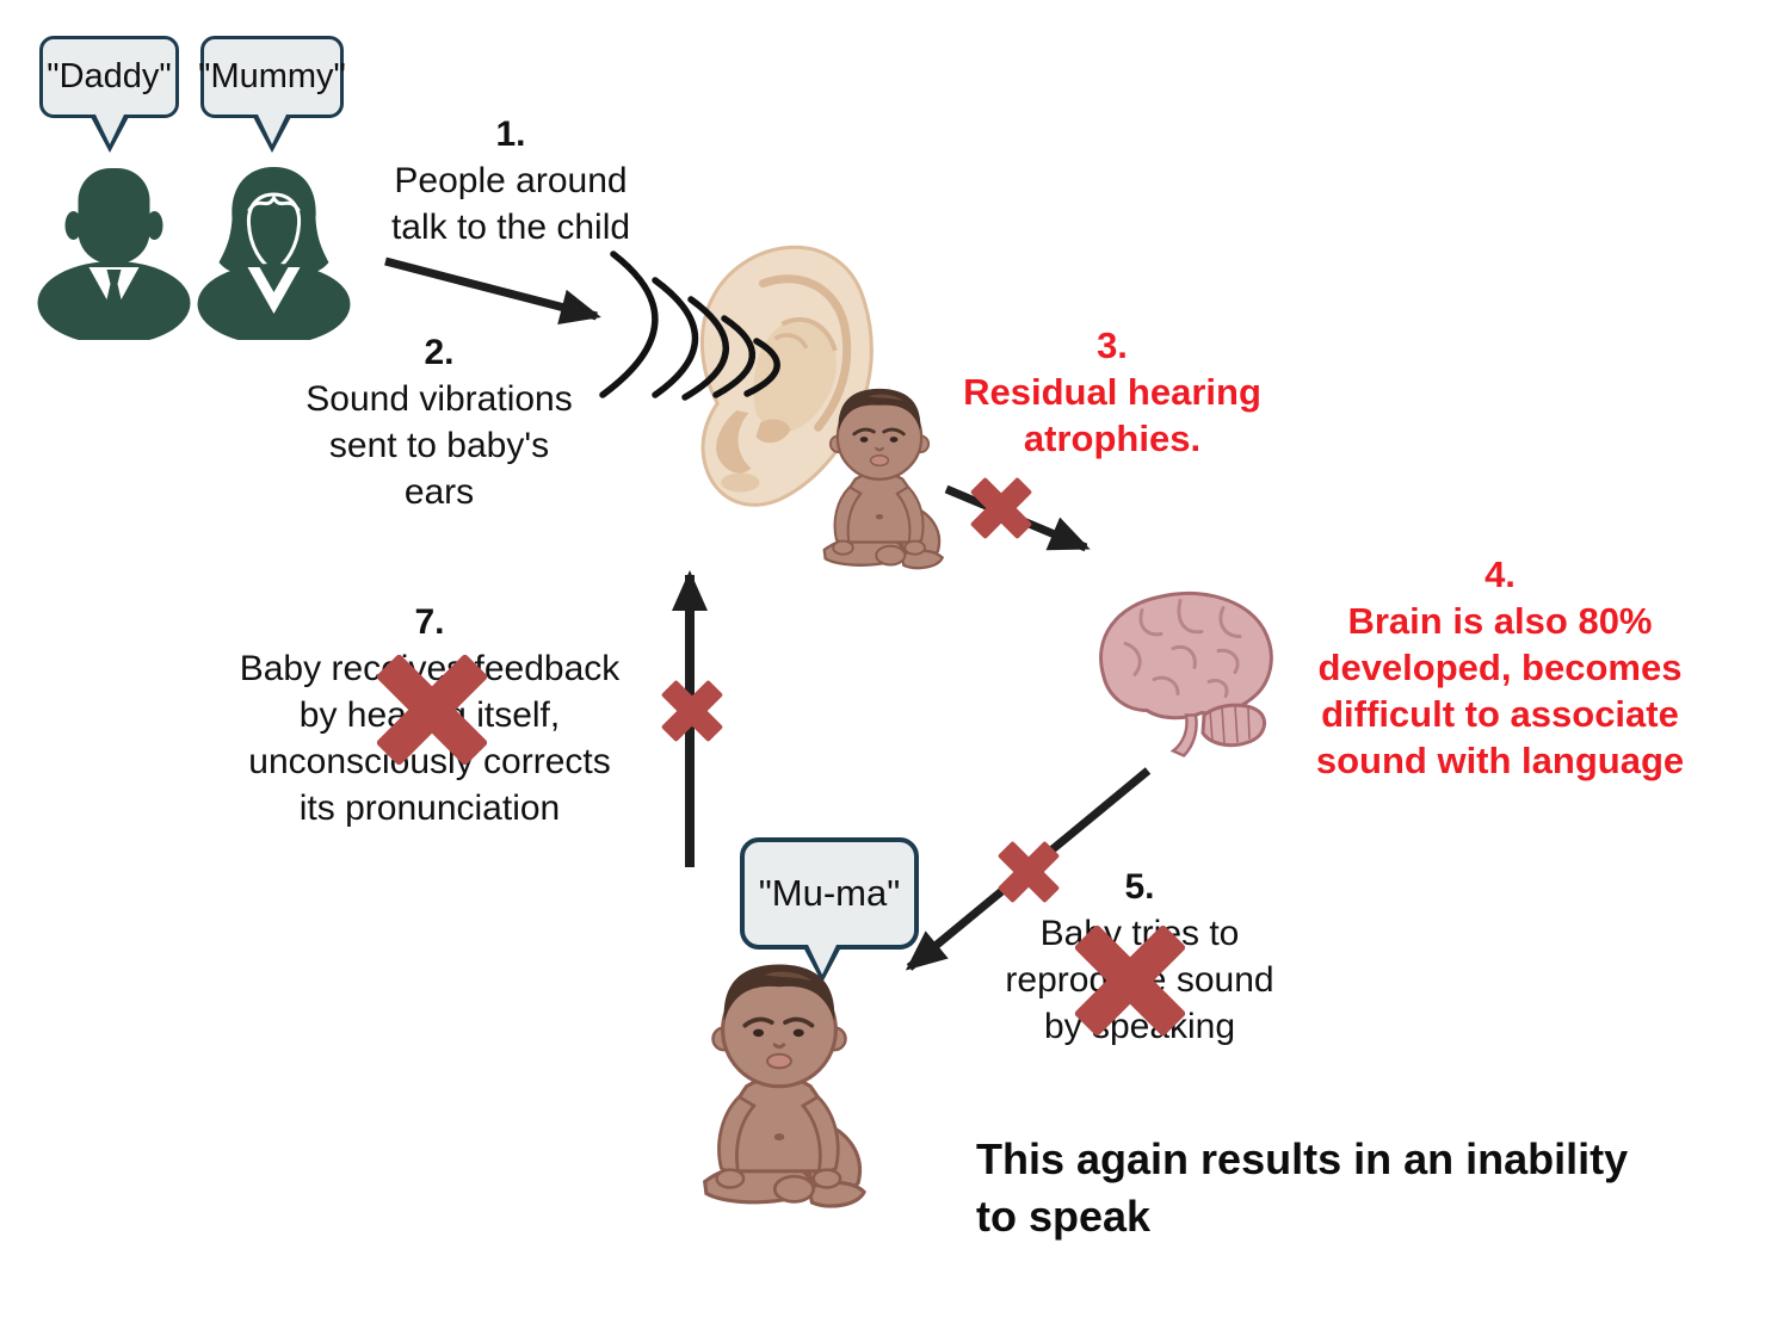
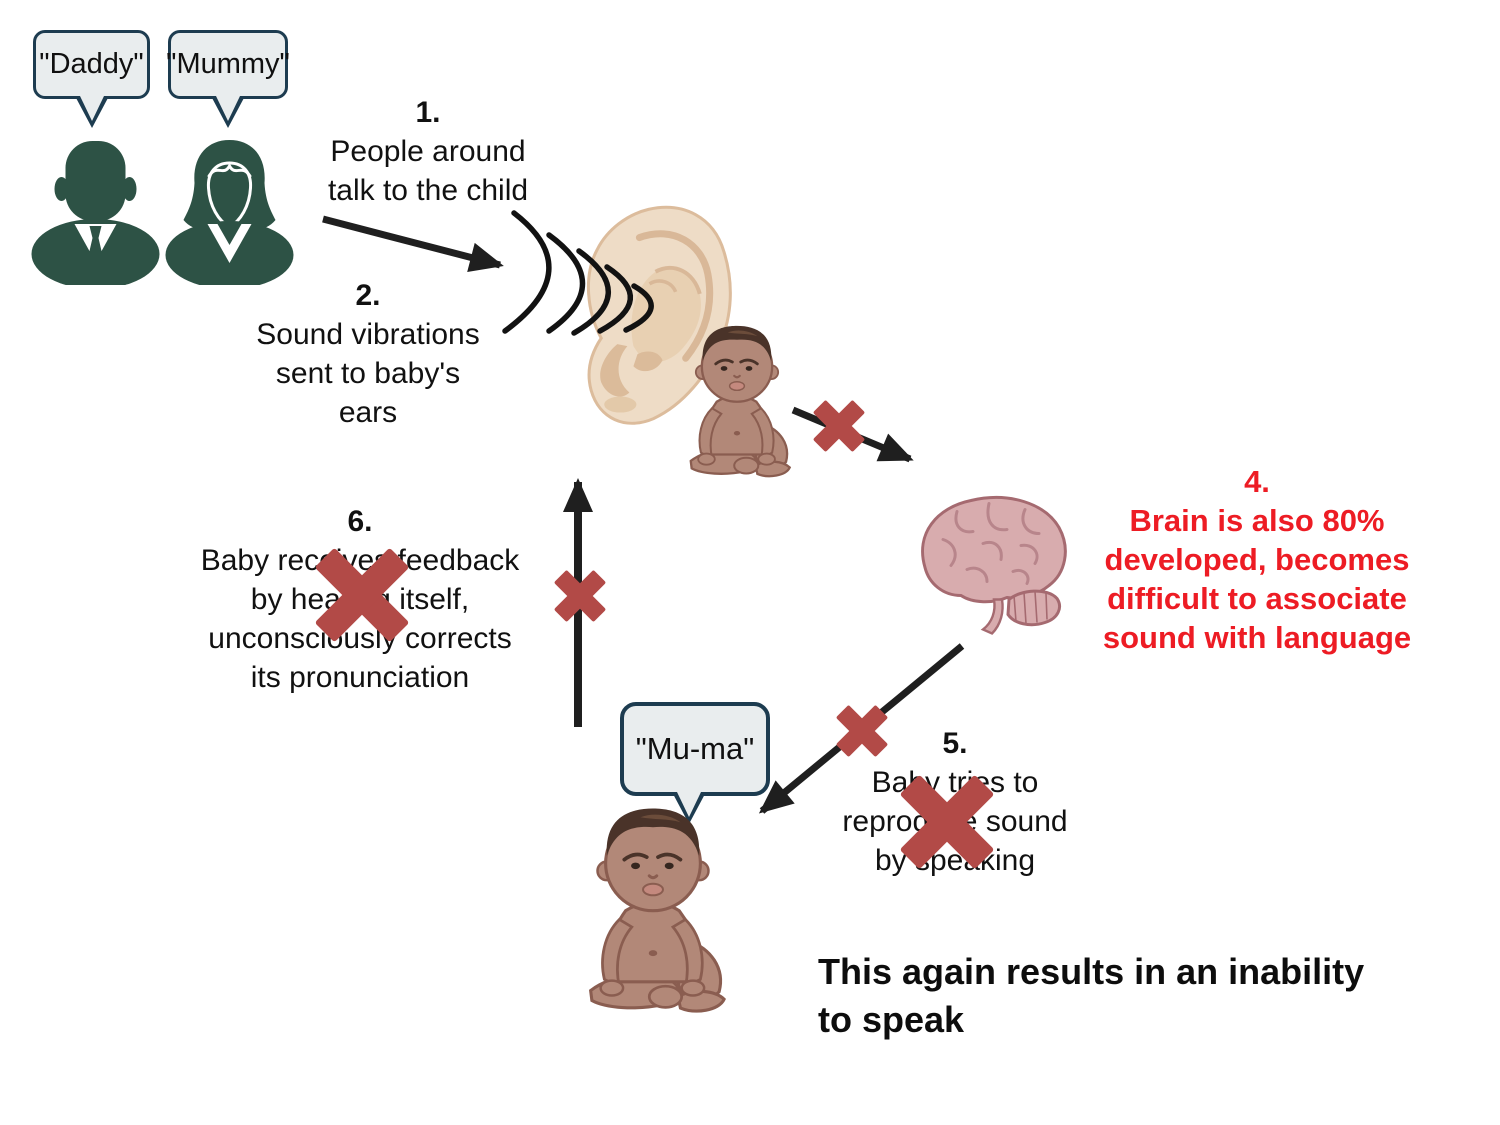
  "Daddy"
  "Mummy"
  "Mu-ma"
  1.
  People around
  talk to the child
  2.
  Sound vibrations
  sent to baby's
  ears
- 3.
- Residual hearing
- atrophies.
  4.
  Brain is also 80%
  developed, becomes
  difficult to associate
  sound with language
  5.
  Bay trs to
  reprode sound
  bypeking
- 7.
+ 6.
  Baby recveeedback
  by hea itself,
  unconsciusl corrects
  its pronunciation
  This again results in an inability
  to speak
